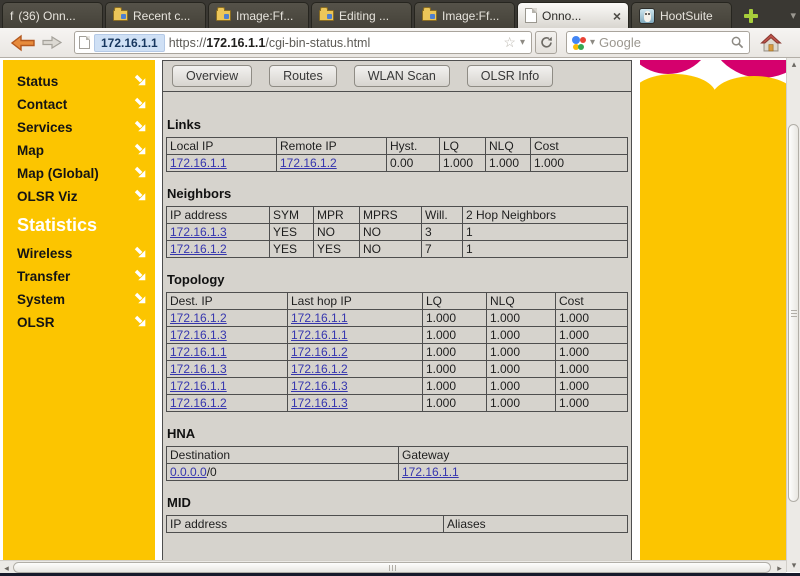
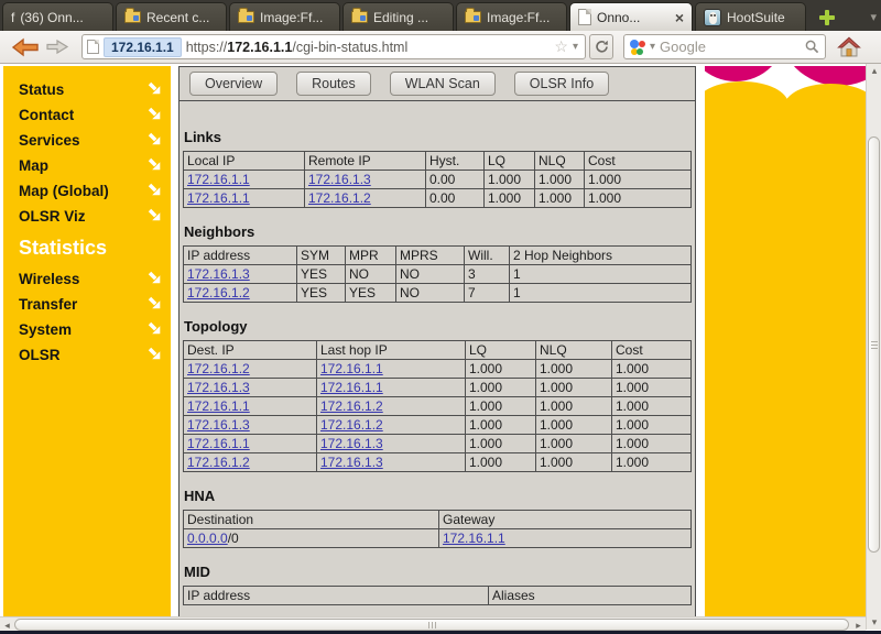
  f
  (36) Onn...
  Recent c...
  Image:Ff...
  Editing ...
  Image:Ff...
  Onno...
  ×
  HootSuite
  ▾
  172.16.1.1
  https://172.16.1.1/cgi-bin-status.html
  ☆
  ▾
  ▾
  Google
  Status
  Contact
  Services
  Map
  Map (Global)
  OLSR Viz
  Statistics
  Wireless
  Transfer
  System
  OLSR
  Overview
  Routes
  WLAN Scan
  OLSR Info
  Links
  Local IP	Remote IP	Hyst.	LQ	NLQ	Cost
+ 172.16.1.1	172.16.1.3	0.00	1.000	1.000	1.000
  172.16.1.1	172.16.1.2	0.00	1.000	1.000	1.000
  Neighbors
  IP address	SYM	MPR	MPRS	Will.	2 Hop Neighbors
  172.16.1.3	YES	NO	NO	3	1
  172.16.1.2	YES	YES	NO	7	1
  Topology
  Dest. IP	Last hop IP	LQ	NLQ	Cost
  172.16.1.2	172.16.1.1	1.000	1.000	1.000
  172.16.1.3	172.16.1.1	1.000	1.000	1.000
  172.16.1.1	172.16.1.2	1.000	1.000	1.000
  172.16.1.3	172.16.1.2	1.000	1.000	1.000
  172.16.1.1	172.16.1.3	1.000	1.000	1.000
  172.16.1.2	172.16.1.3	1.000	1.000	1.000
  HNA
  Destination	Gateway
  0.0.0.0/0	172.16.1.1
  MID
  IP address	Aliases
  ▴
  ▾
  ◂
  ▸
